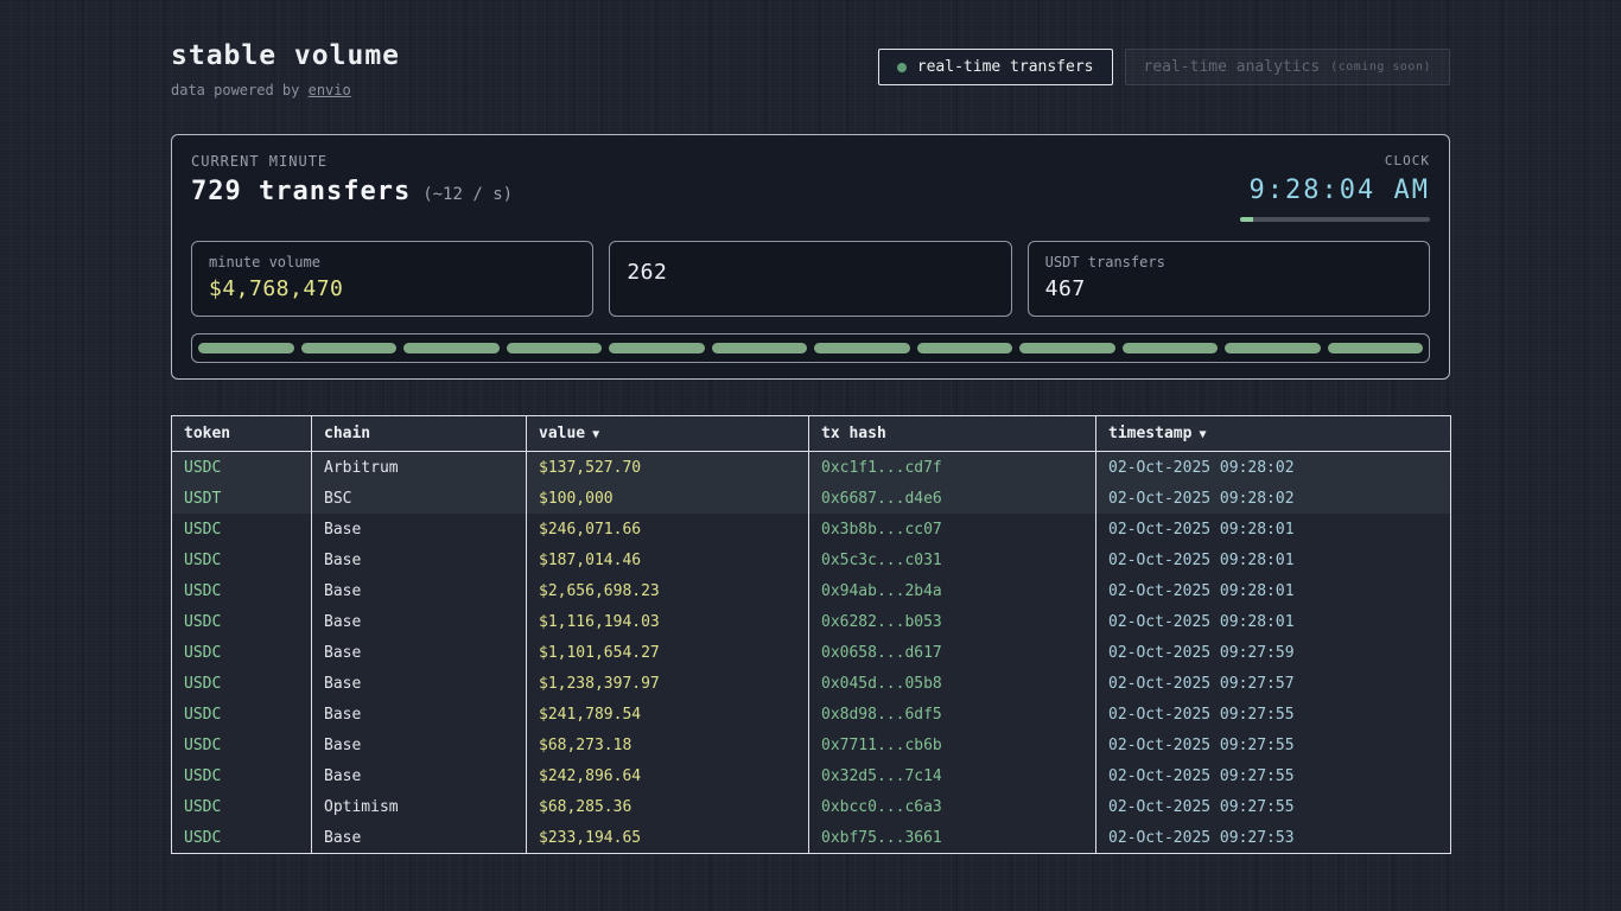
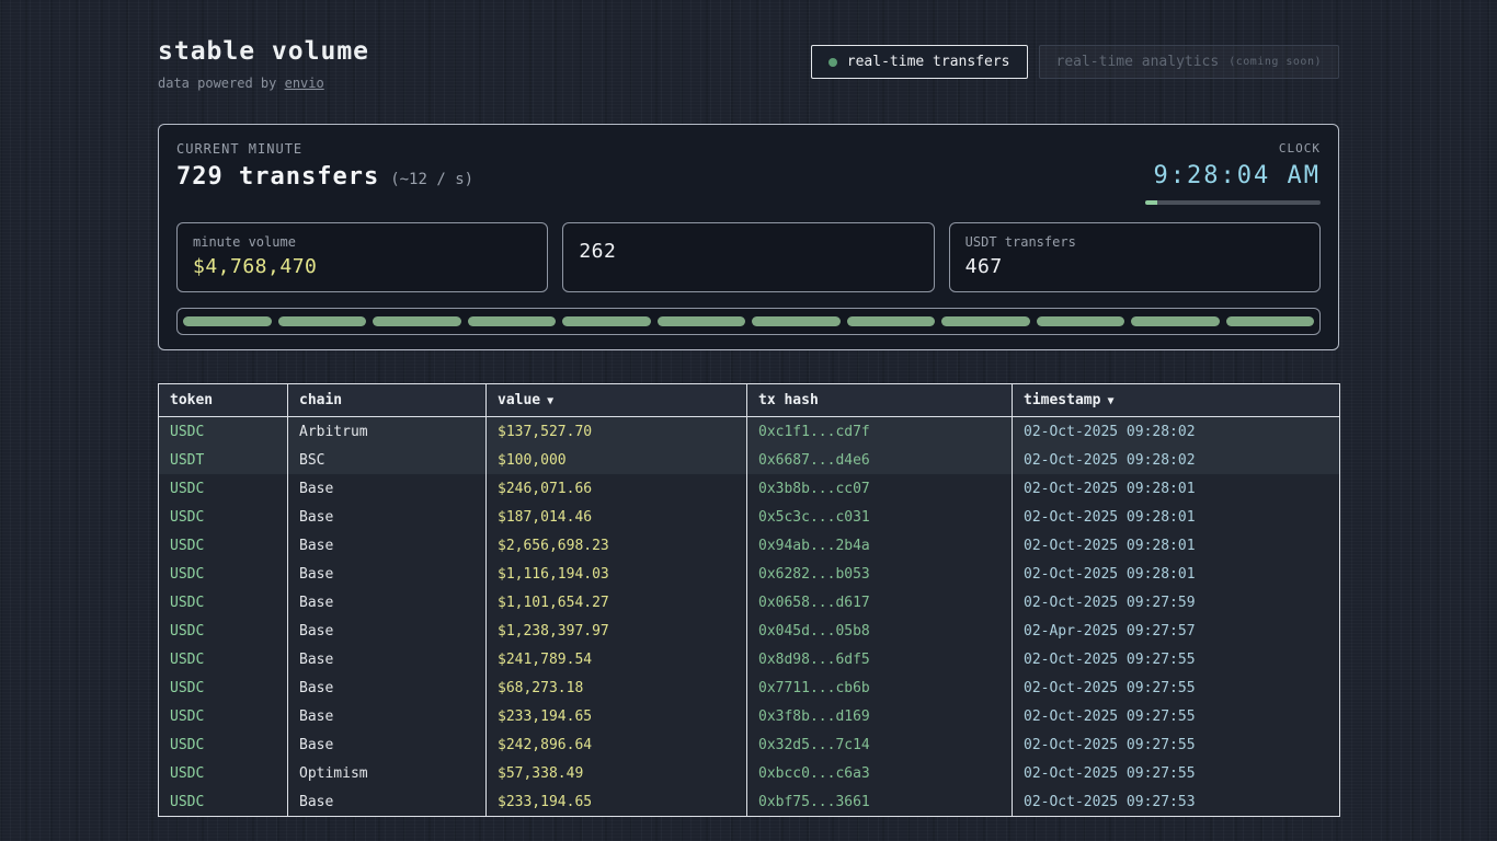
  stable volume
  data powered by envio
  real-time transfers
  real-time analytics
  (coming soon)
  CURRENT MINUTE
  729 transfers
  (~12 / s)
  CLOCK
  9:28:04 AM
  minute volume
  $4,768,470
  262
  USDT transfers
  467
  token	chain	value ▼	tx hash	timestamp ▼
  USDC	Arbitrum	$137,527.70	0xc1f1...cd7f	02-Oct-2025 09:28:02
  USDT	BSC	$100,000	0x6687...d4e6	02-Oct-2025 09:28:02
  USDC	Base	$246,071.66	0x3b8b...cc07	02-Oct-2025 09:28:01
  USDC	Base	$187,014.46	0x5c3c...c031	02-Oct-2025 09:28:01
  USDC	Base	$2,656,698.23	0x94ab...2b4a	02-Oct-2025 09:28:01
  USDC	Base	$1,116,194.03	0x6282...b053	02-Oct-2025 09:28:01
  USDC	Base	$1,101,654.27	0x0658...d617	02-Oct-2025 09:27:59
- USDC	Base	$1,238,397.97	0x045d...05b8	02-Oct-2025 09:27:57
+ USDC	Base	$1,238,397.97	0x045d...05b8	02-Apr-2025 09:27:57
  USDC	Base	$241,789.54	0x8d98...6df5	02-Oct-2025 09:27:55
  USDC	Base	$68,273.18	0x7711...cb6b	02-Oct-2025 09:27:55
+ USDC	Base	$233,194.65	0x3f8b...d169	02-Oct-2025 09:27:55
  USDC	Base	$242,896.64	0x32d5...7c14	02-Oct-2025 09:27:55
- USDC	Optimism	$68,285.36	0xbcc0...c6a3	02-Oct-2025 09:27:55
+ USDC	Optimism	$57,338.49	0xbcc0...c6a3	02-Oct-2025 09:27:55
  USDC	Base	$233,194.65	0xbf75...3661	02-Oct-2025 09:27:53
